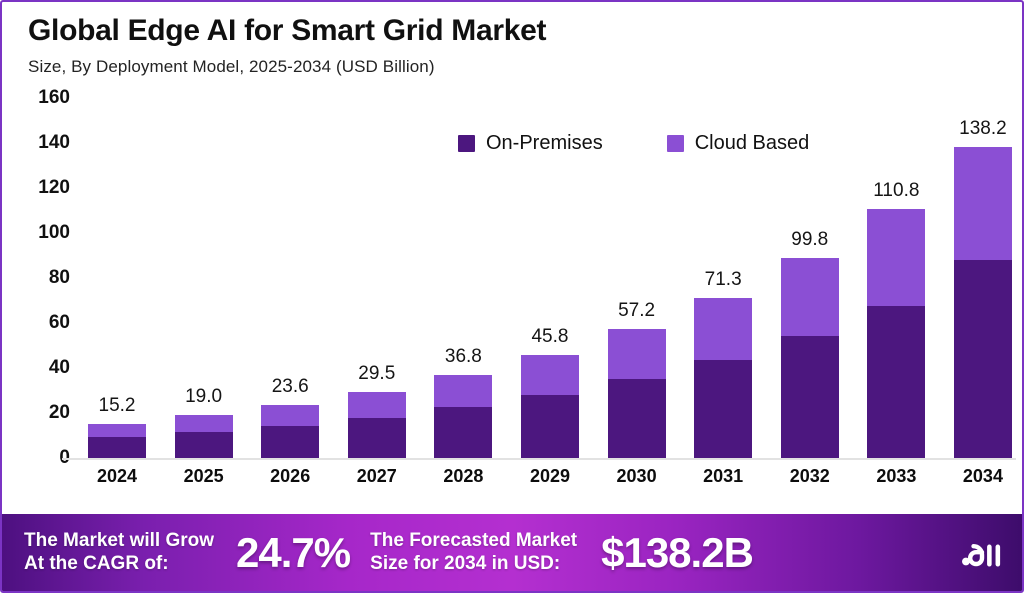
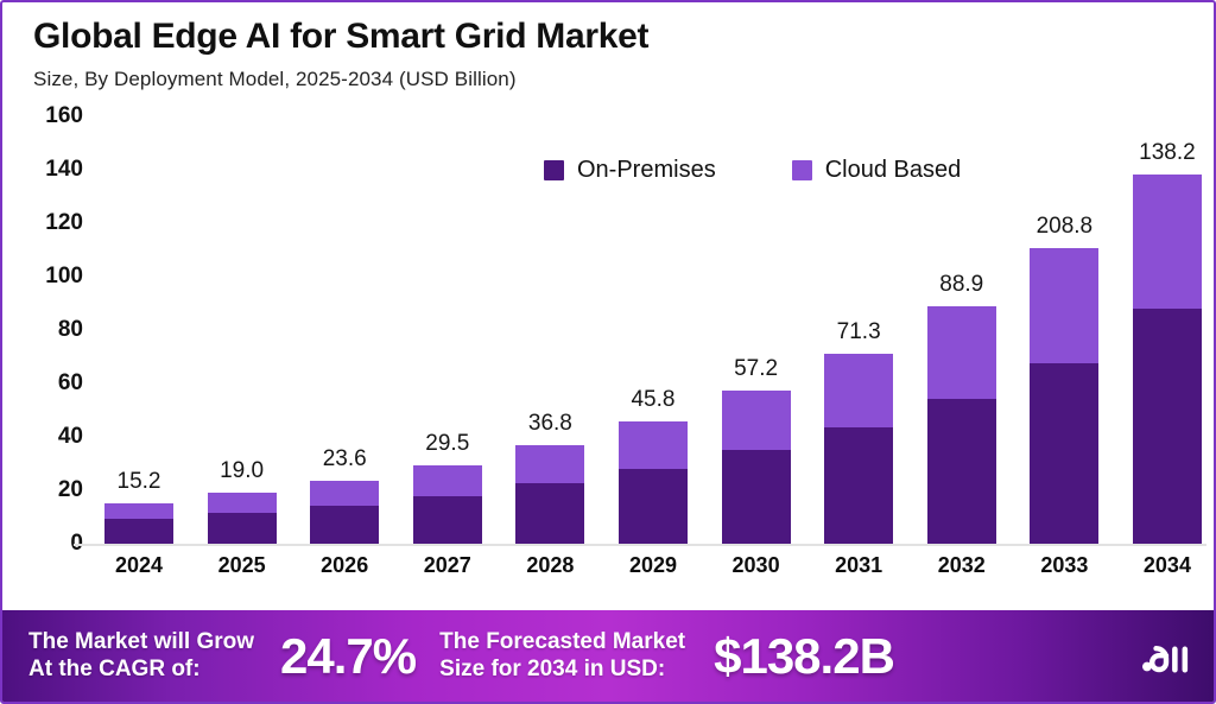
  Global Edge AI for Smart Grid Market
  Size, By Deployment Model, 2025-2034 (USD Billion)
  160
  140
  120
  100
  80
  60
  40
  20
  On-Premises
  Cloud Based
  15.2
  19.0
  23.6
  29.5
  36.8
  45.8
  57.2
  71.3
- 99.8
+ 88.9
- 110.8
+ 208.8
  138.2
  2024
  2025
  2026
  2027
  2028
  2029
  2030
  2031
  2032
  2033
  2034
  The Market will Grow
  At the CAGR of:
  24.7%
  The Forecasted Market
  Size for 2034 in USD:
  $138.2B
